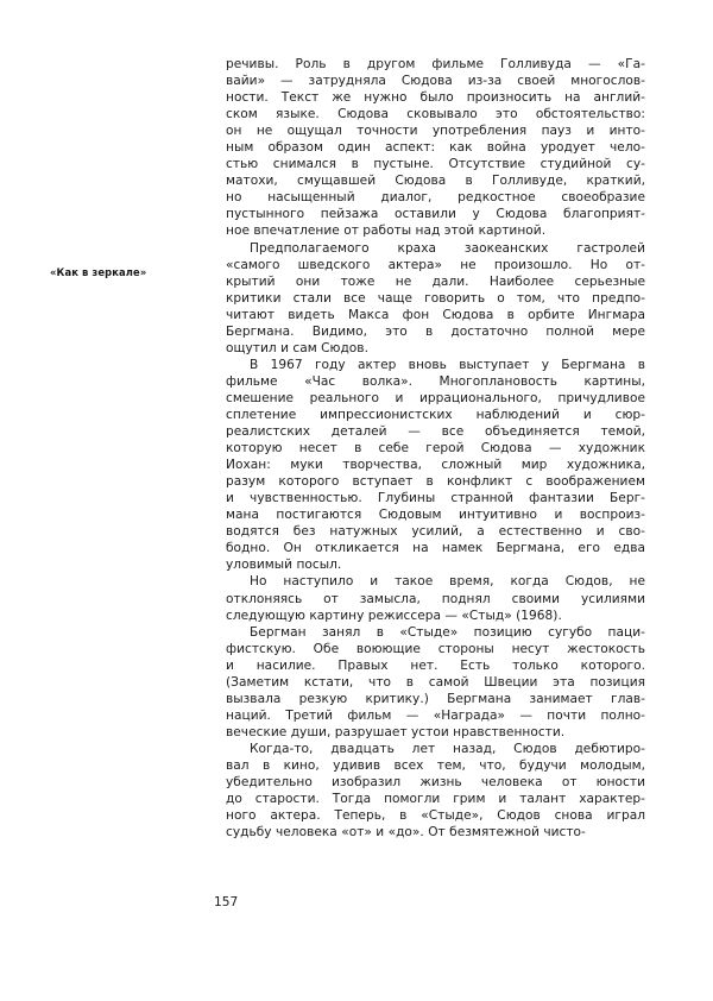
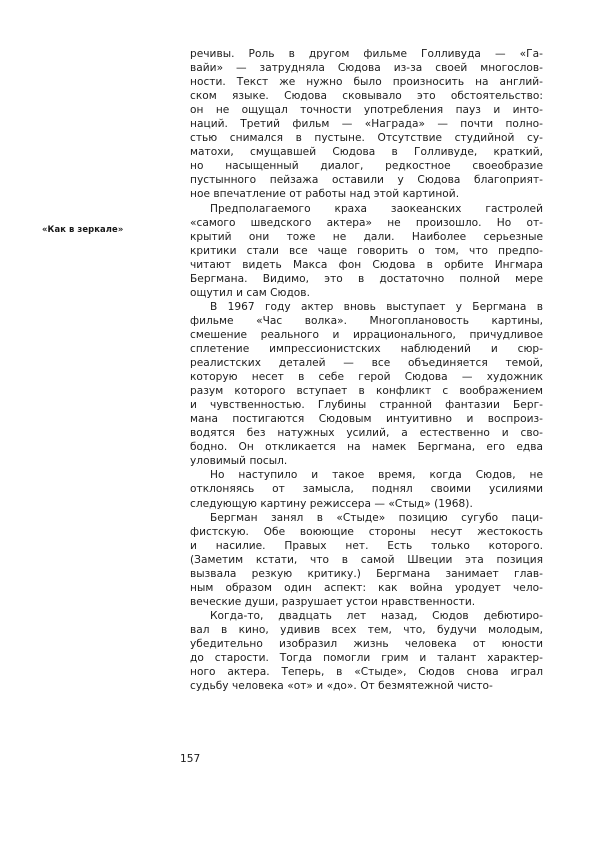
  «Как в зеркале»
  речивы. Роль в другом фильме Голливуда — «Га-
  вайи» — затрудняла Сюдова из-за своей многослов-
  ности. Текст же нужно было произносить на англий-
  ском языке. Сюдова сковывало это обстоятельство:
  он не ощущал точности употребления пауз и инто-
- ным образом один аспект: как война уродует чело-
+ наций. Третий фильм — «Награда» — почти полно-
  стью снимался в пустыне. Отсутствие студийной су-
  матохи, смущавшей Сюдова в Голливуде, краткий,
  но насыщенный диалог, редкостное своеобразие
  пустынного пейзажа оставили у Сюдова благоприят-
  ное впечатление от работы над этой картиной.
  Предполагаемого краха заокеанских гастролей
  «самого шведского актера» не произошло. Но от-
  крытий они тоже не дали. Наиболее серьезные
  критики стали все чаще говорить о том, что предпо-
  читают видеть Макса фон Сюдова в орбите Ингмара
  Бергмана. Видимо, это в достаточно полной мере
  ощутил и сам Сюдов.
  В 1967 году актер вновь выступает у Бергмана в
  фильме «Час волка». Многоплановость картины,
  смешение реального и иррационального, причудливое
  сплетение импрессионистских наблюдений и сюр-
  реалистских деталей — все объединяется темой,
  которую несет в себе герой Сюдова — художник
- Иохан: муки творчества, сложный мир художника,
  разум которого вступает в конфликт с воображением
  и чувственностью. Глубины странной фантазии Берг-
  мана постигаются Сюдовым интуитивно и воспроиз-
  водятся без натужных усилий, а естественно и сво-
  бодно. Он откликается на намек Бергмана, его едва
  уловимый посыл.
  Но наступило и такое время, когда Сюдов, не
  отклоняясь от замысла, поднял своими усилиями
  следующую картину режиссера — «Стыд» (1968).
  Бергман занял в «Стыде» позицию сугубо паци-
  фистскую. Обе воюющие стороны несут жестокость
  и насилие. Правых нет. Есть только которого.
  (Заметим кстати, что в самой Швеции эта позиция
  вызвала резкую критику.) Бергмана занимает глав-
- наций. Третий фильм — «Награда» — почти полно-
+ ным образом один аспект: как война уродует чело-
  веческие души, разрушает устои нравственности.
  Когда-то, двадцать лет назад, Сюдов дебютиро-
  вал в кино, удивив всех тем, что, будучи молодым,
  убедительно изобразил жизнь человека от юности
  до старости. Тогда помогли грим и талант характер-
  ного актера. Теперь, в «Стыде», Сюдов снова играл
  судьбу человека «от» и «до». От безмятежной чисто-
  157
